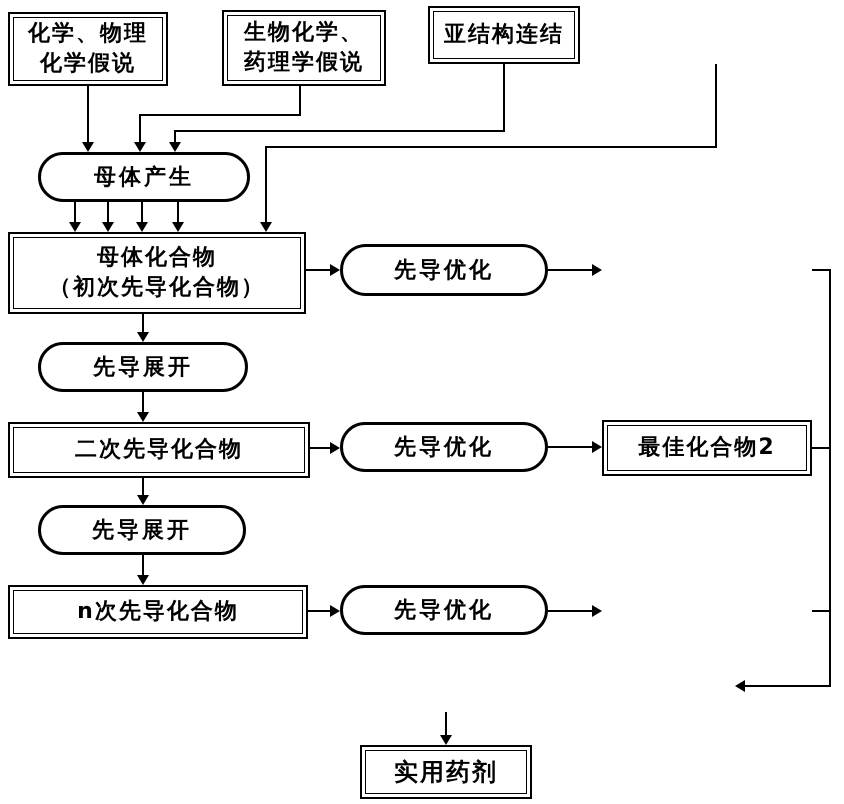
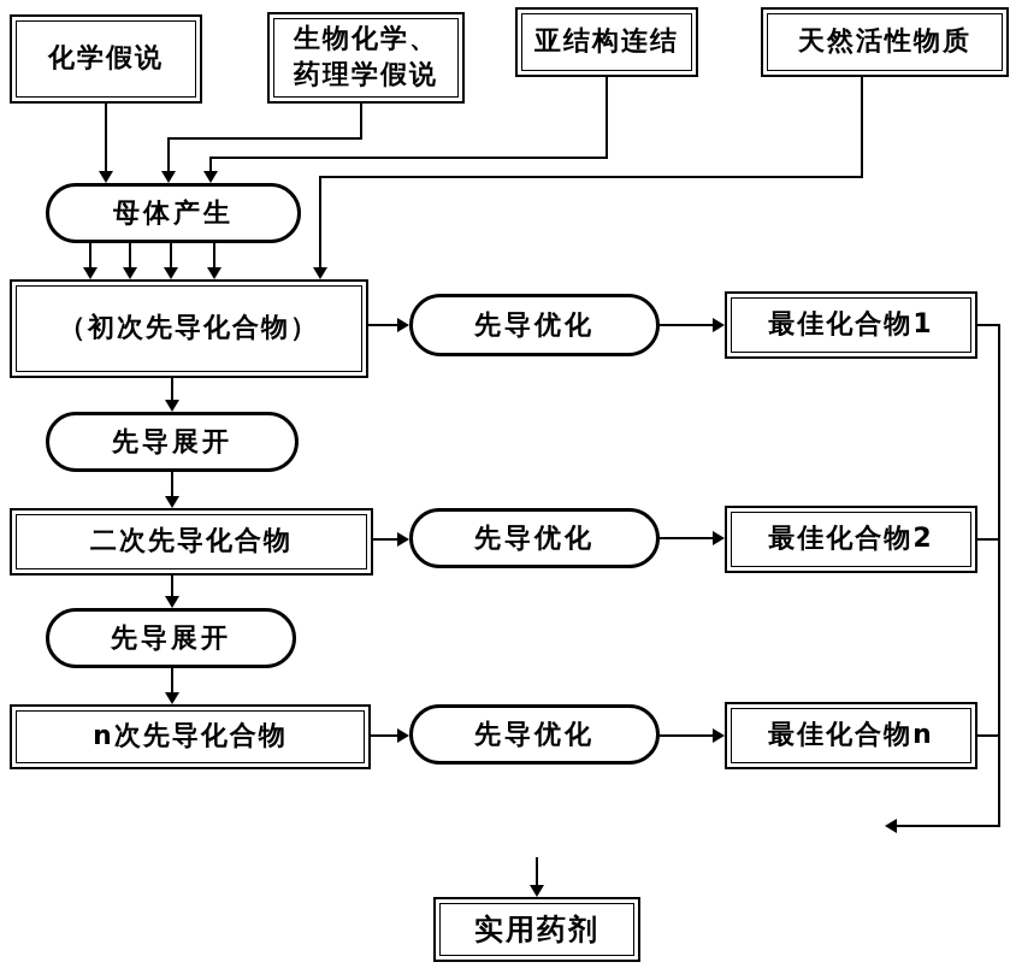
- 化学、物理
  化学假说
  生物化学、
  药理学假说
  亚结构连结
+ 天然活性物质
  母体产生
- 母体化合物
  （初次先导化合物）
  先导优化
+ 最佳化合物1
  先导展开
  二次先导化合物
  先导优化
  最佳化合物2
  先导展开
  n次先导化合物
  先导优化
+ 最佳化合物n
  实用药剂
